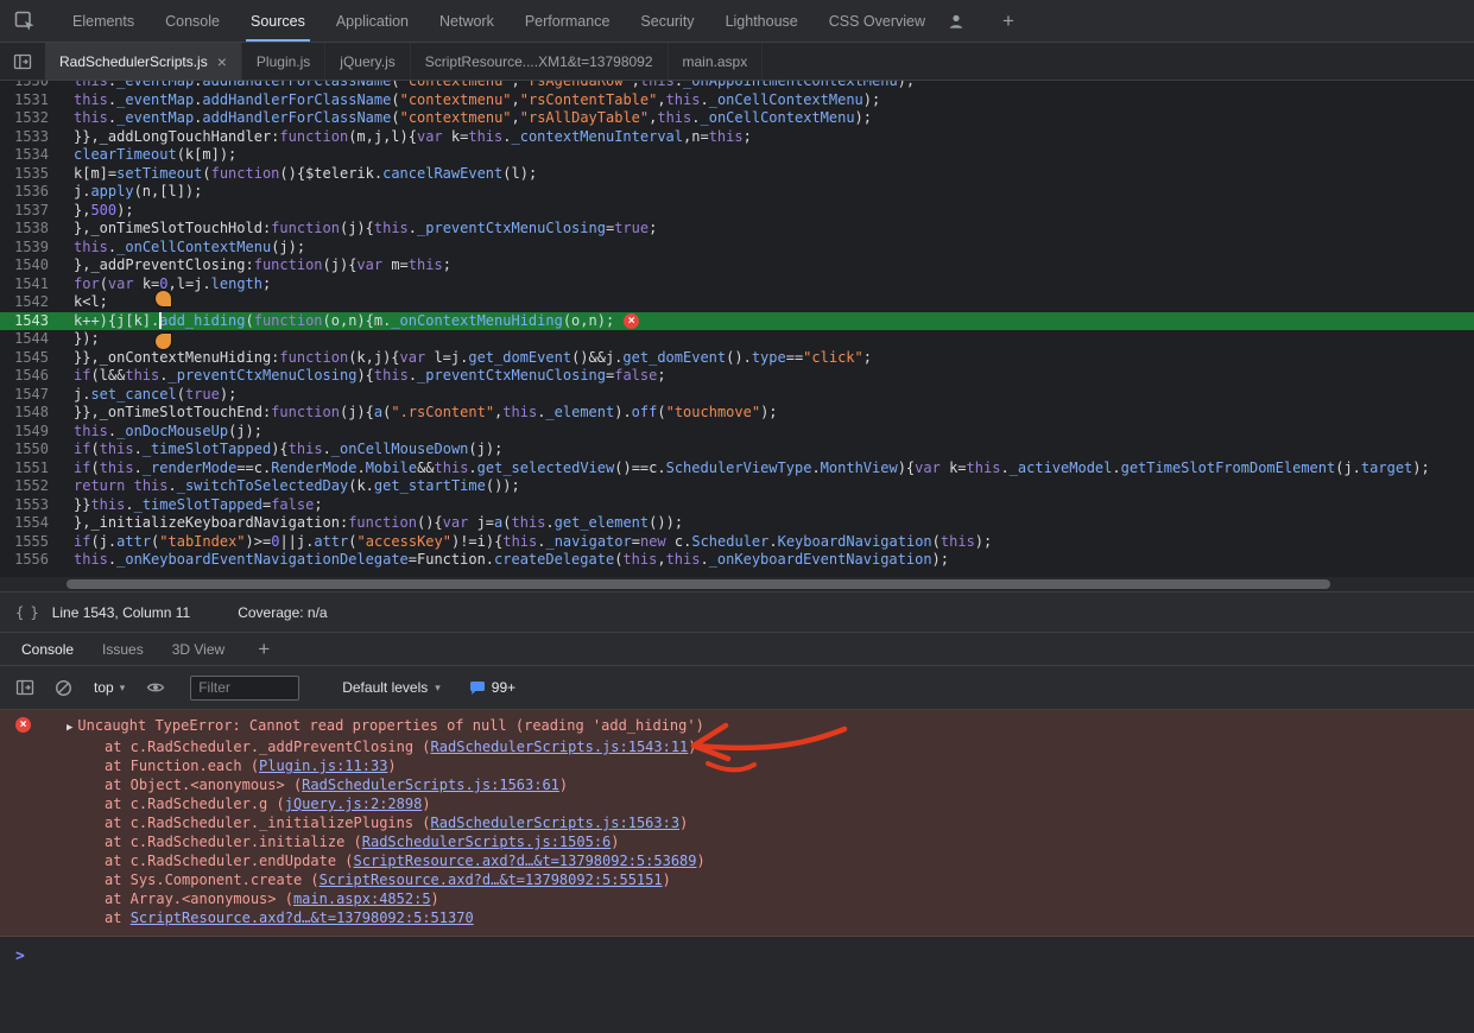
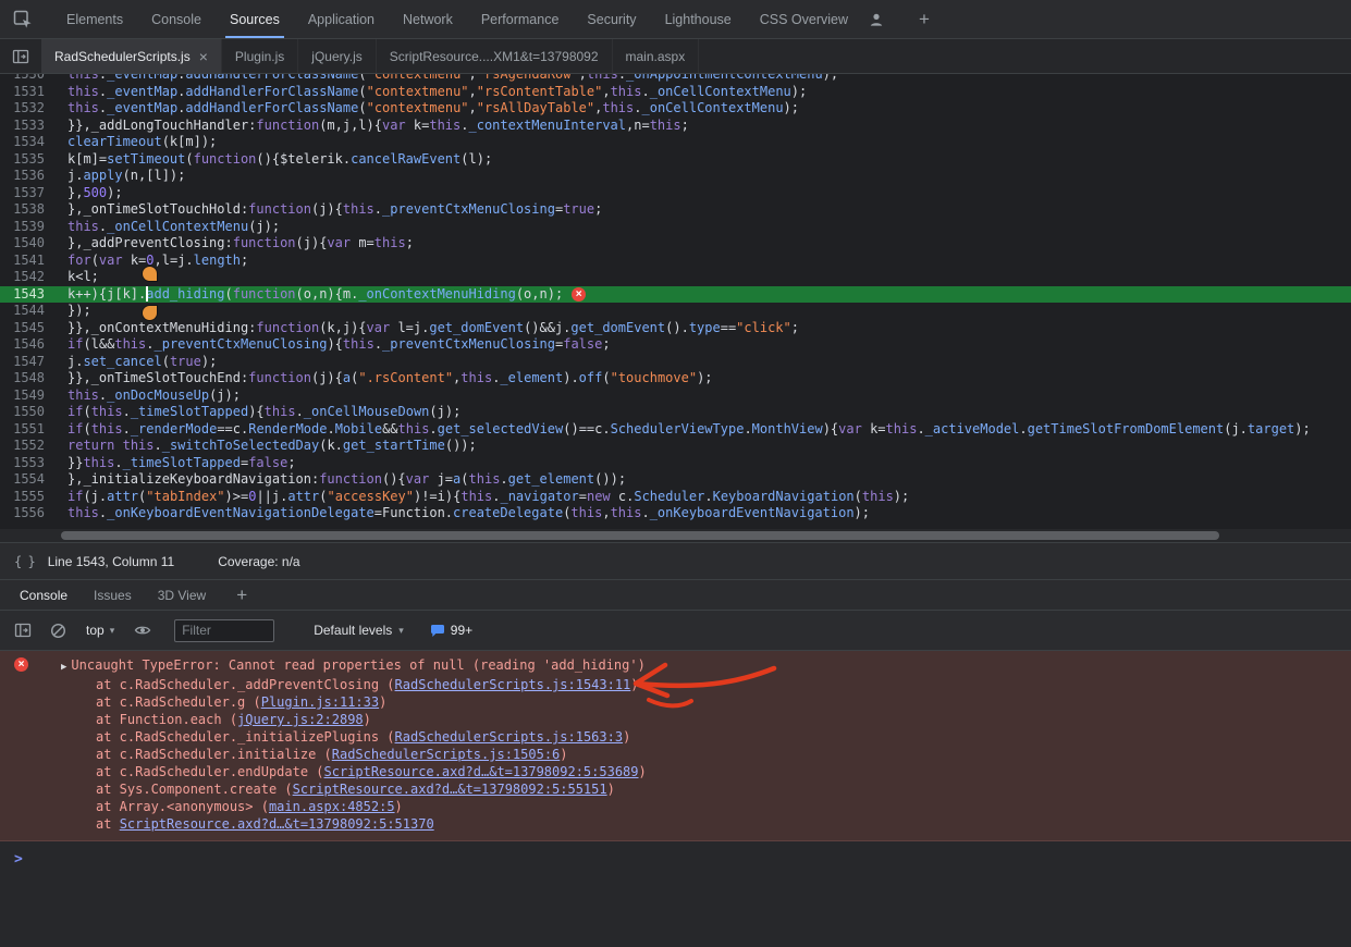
  Elements
  Console
  Sources
  Application
  Network
  Performance
  Security
  Lighthouse
  CSS Overview
  +
  RadSchedulerScripts.js
  ×
  Plugin.js
  jQuery.js
  ScriptResource....XM1&t=13798092
  main.aspx
  1530
  this._eventMap.addHandlerForClassName("contextmenu","rsAgendaRow",this._onAppointmentContextMenu);
  1531
  this._eventMap.addHandlerForClassName("contextmenu","rsContentTable",this._onCellContextMenu);
  1532
  this._eventMap.addHandlerForClassName("contextmenu","rsAllDayTable",this._onCellContextMenu);
  1533
  }},_addLongTouchHandler:function(m,j,l){var k=this._contextMenuInterval,n=this;
  1534
  clearTimeout(k[m]);
  1535
  k[m]=setTimeout(function(){$telerik.cancelRawEvent(l);
  1536
  j.apply(n,[l]);
  1537
  },500);
  1538
  },_onTimeSlotTouchHold:function(j){this._preventCtxMenuClosing=true;
  1539
  this._onCellContextMenu(j);
  1540
  },_addPreventClosing:function(j){var m=this;
  1541
  for(var k=0,l=j.length;
  1542
  k<l;
  1543
  k++){j[k].add_hiding(function(o,n){m._onContextMenuHiding(o,n);
  ×
  1544
  });
  1545
  }},_onContextMenuHiding:function(k,j){var l=j.get_domEvent()&&j.get_domEvent().type=="click";
  1546
  if(l&&this._preventCtxMenuClosing){this._preventCtxMenuClosing=false;
  1547
  j.set_cancel(true);
  1548
  }},_onTimeSlotTouchEnd:function(j){a(".rsContent",this._element).off("touchmove");
  1549
  this._onDocMouseUp(j);
  1550
  if(this._timeSlotTapped){this._onCellMouseDown(j);
  1551
  if(this._renderMode==c.RenderMode.Mobile&&this.get_selectedView()==c.SchedulerViewType.MonthView){var k=this._activeModel.getTimeSlotFromDomElement(j.target);
  1552
  return this._switchToSelectedDay(k.get_startTime());
  1553
  }}this._timeSlotTapped=false;
  1554
  },_initializeKeyboardNavigation:function(){var j=a(this.get_element());
  1555
  if(j.attr("tabIndex")>=0||j.attr("accessKey")!=i){this._navigator=new c.Scheduler.KeyboardNavigation(this);
  1556
  this._onKeyboardEventNavigationDelegate=Function.createDelegate(this,this._onKeyboardEventNavigation);
  { }
  Line 1543, Column 11
  Coverage: n/a
  Console
  Issues
  3D View
  +
  top
  ▾
  Filter
  Default levels
  ▾
  99+
  ×
  ▶
  Uncaught TypeError: Cannot read properties of null (reading 'add_hiding')
  at c.RadScheduler._addPreventClosing (RadSchedulerScripts.js:1543:11
- at Function.each (Plugin.js:11:33)
+ at c.RadScheduler.g (Plugin.js:11:33)
- at Object.<anonymous> (RadSchedulerScripts.js:1563:61)
- at c.RadScheduler.g (jQuery.js:2:2898)
+ at Function.each (jQuery.js:2:2898)
  at c.RadScheduler._initializePlugins (RadSchedulerScripts.js:1563:3)
  at c.RadScheduler.initialize (RadSchedulerScripts.js:1505:6)
  at c.RadScheduler.endUpdate (ScriptResource.axd?d…&t=13798092:5:53689)
  at Sys.Component.create (ScriptResource.axd?d…&t=13798092:5:55151)
  at Array.<anonymous> (main.aspx:4852:5)
  at ScriptResource.axd?d…&t=13798092:5:51370
  >
